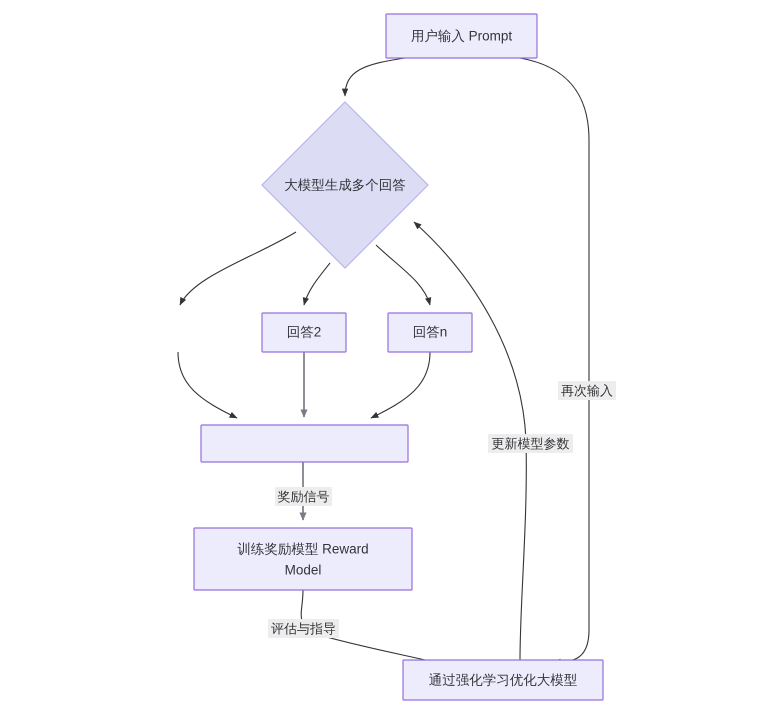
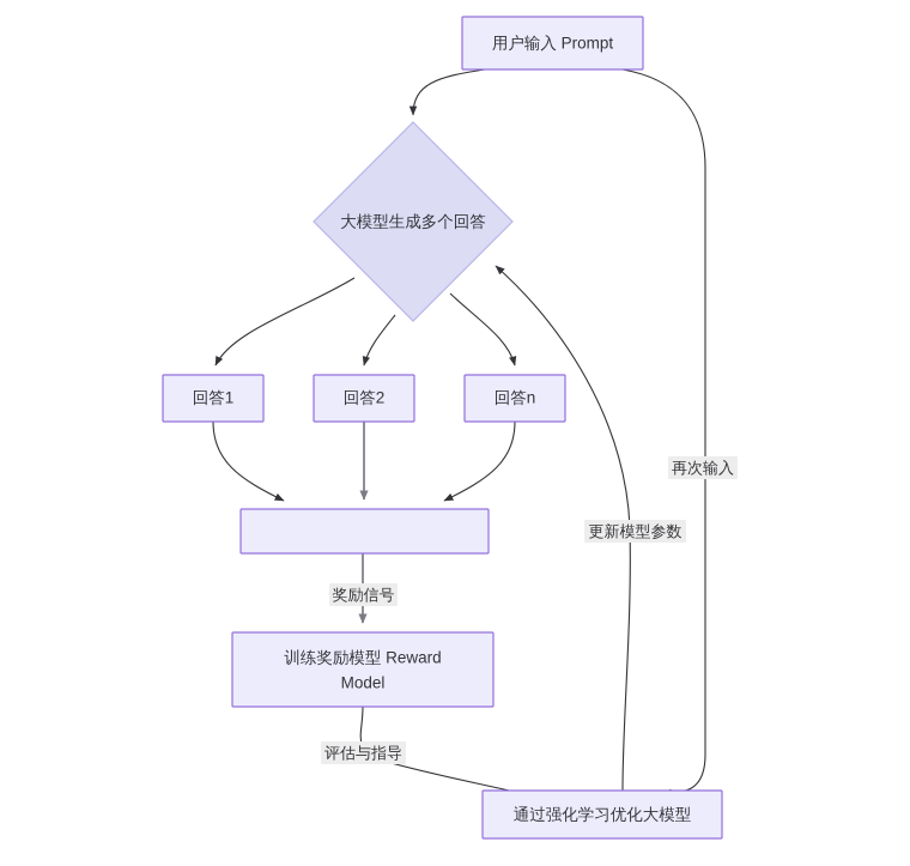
  奖励信号
  评估与指导
  更新模型参数
  再次输入
  用户输入 Prompt
  大模型生成多个回答
+ 回答1
  回答2
  回答n
  训练奖励模型 Reward
  Model
  通过强化学习优化大模型
